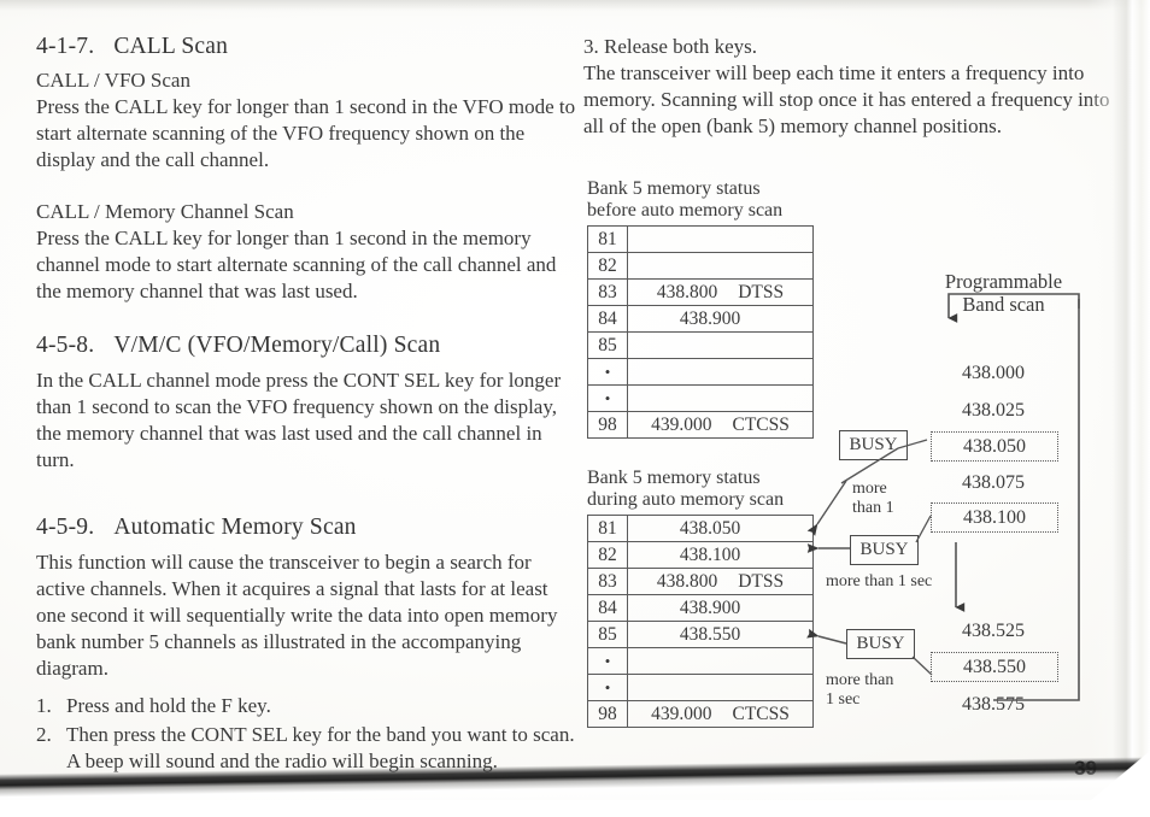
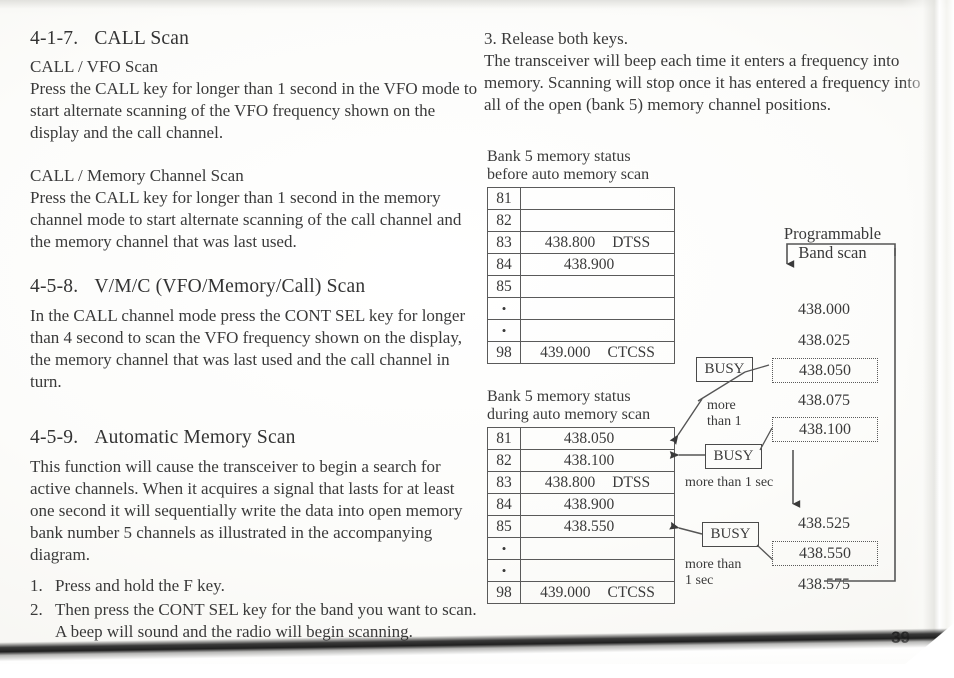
  4-1-7. CALL Scan
  CALL / VFO Scan
  Press the CALL key for longer than 1 second in the VFO mode to start alternate scanning of the VFO frequency shown on the display and the call channel.
  CALL / Memory Channel Scan
  Press the CALL key for longer than 1 second in the memory channel mode to start alternate scanning of the call channel and the memory channel that was last used.
  4-5-8. V/M/C (VFO/Memory/Call) Scan
- In the CALL channel mode press the CONT SEL key for longer than 1 second to scan the VFO frequency shown on the display, the memory channel that was last used and the call channel in turn.
+ In the CALL channel mode press the CONT SEL key for longer than 4 second to scan the VFO frequency shown on the display, the memory channel that was last used and the call channel in turn.
  4-5-9. Automatic Memory Scan
  This function will cause the transceiver to begin a search for active channels. When it acquires a signal that lasts for at least one second it will sequentially write the data into open memory bank number 5 channels as illustrated in the accompanying diagram.
  1.
  Press and hold the F key.
  2.
  3. Release both keys.
  The transceiver will beep each time it enters a frequency into memory. Scanning will stop once it has entered a frequency i all of the open (bank 5) memory channel positions.
  Bank 5 memory status
  before auto memory scan
  81
  82
  83	438.800 DTSS
  84	438.900
  85
  •
  •
  98	439.000 CTCSS
  Bank 5 memory status
  during auto memory scan
  81	438.050
  82	438.100
  83	438.800 DTSS
  84	438.900
  85	438.550
  •
  •
  98	439.000 CTCSS
  Programmable
  Band scan
  438.000
  438.025
  438.050
  438.075
  438.100
  438.525
  438.550
  438.575
  BUSY
  BUSY
  BUSY
  more
  than 1
  more than 1 sec
  more than
  1 sec
